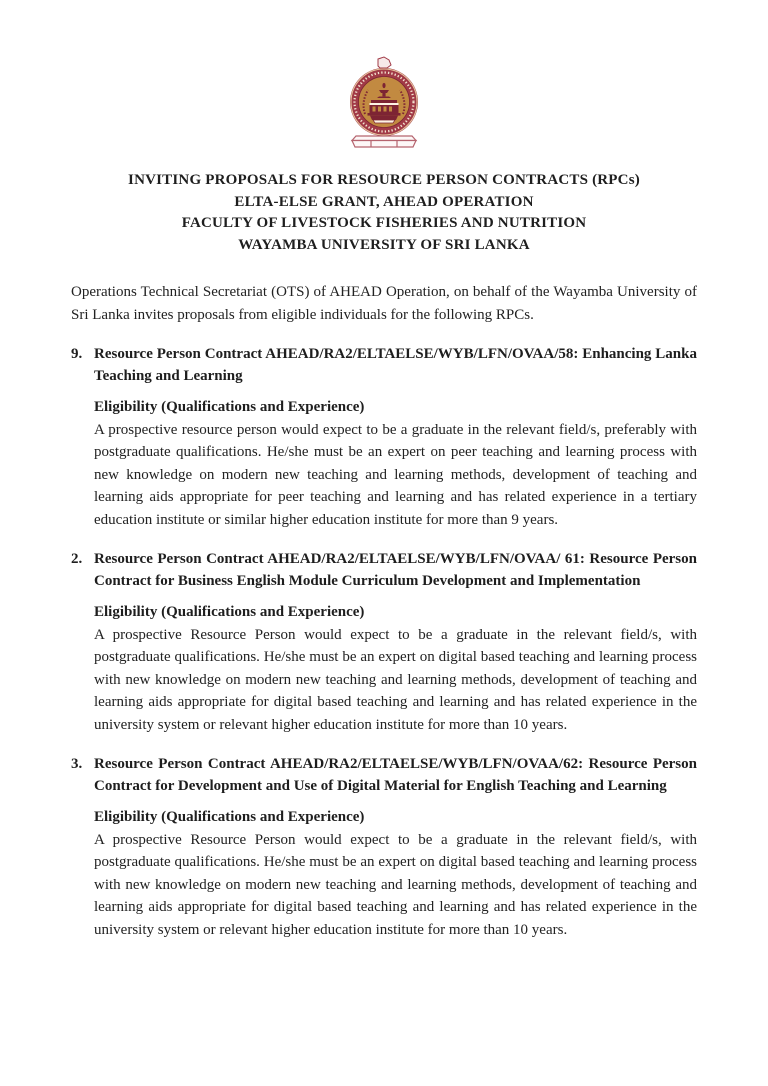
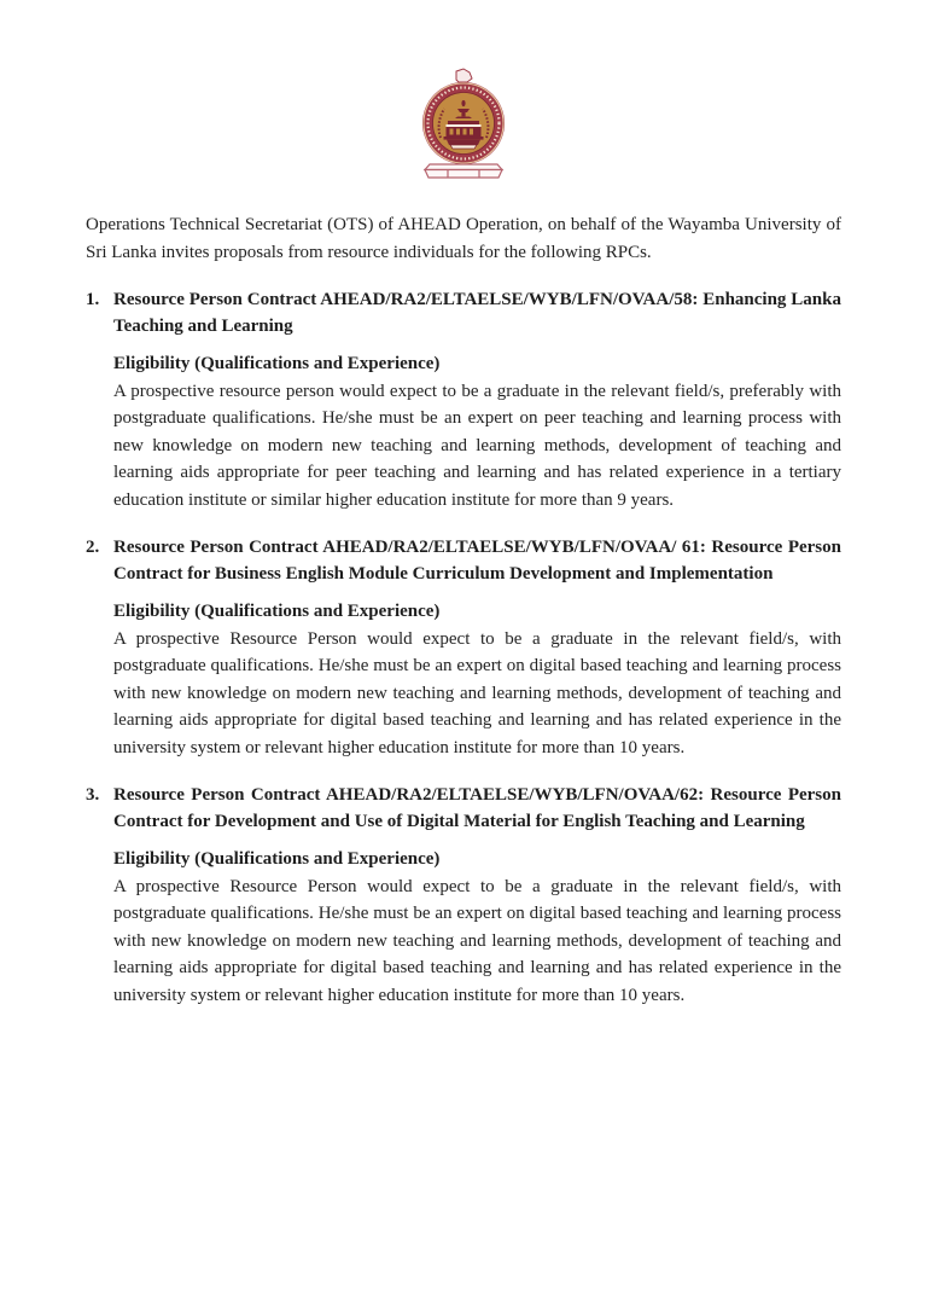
- INVITING PROPOSALS FOR RESOURCE PERSON CONTRACTS (RPCs)
- ELTA-ELSE GRANT, AHEAD OPERATION
- FACULTY OF LIVESTOCK FISHERIES AND NUTRITION
- WAYAMBA UNIVERSITY OF SRI LANKA
- Operations Technical Secretariat (OTS) of AHEAD Operation, on behalf of the Wayamba University of Sri Lanka invites proposals from eligible individuals for the following RPCs.
+ Operations Technical Secretariat (OTS) of AHEAD Operation, on behalf of the Wayamba University of Sri Lanka invites proposals from resource individuals for the following RPCs.
- 9.
+ 1.
  Resource Person Contract AHEAD/RA2/ELTAELSE/WYB/LFN/OVAA/58: Enhancing Lanka Teaching and Learning
  Eligibility (Qualifications and Experience)
  A prospective resource person would expect to be a graduate in the relevant field/s, preferably with postgraduate qualifications. He/she must be an expert on peer teaching and learning process with new knowledge on modern new teaching and learning methods, development of teaching and learning aids appropriate for peer teaching and learning and has related experience in a tertiary education institute or similar higher education institute for more than 9 years.
  2.
  Resource Person Contract AHEAD/RA2/ELTAELSE/WYB/LFN/OVAA/ 61: Resource Person Contract for Business English Module Curriculum Development and Implementation
  Eligibility (Qualifications and Experience)
  A prospective Resource Person would expect to be a graduate in the relevant field/s, with postgraduate qualifications. He/she must be an expert on digital based teaching and learning process with new knowledge on modern new teaching and learning methods, development of teaching and learning aids appropriate for digital based teaching and learning and has related experience in the university system or relevant higher education institute for more than 10 years.
  3.
  Resource Person Contract AHEAD/RA2/ELTAELSE/WYB/LFN/OVAA/62: Resource Person Contract for Development and Use of Digital Material for English Teaching and Learning
  Eligibility (Qualifications and Experience)
  A prospective Resource Person would expect to be a graduate in the relevant field/s, with postgraduate qualifications. He/she must be an expert on digital based teaching and learning process with new knowledge on modern new teaching and learning methods, development of teaching and learning aids appropriate for digital based teaching and learning and has related experience in the university system or relevant higher education institute for more than 10 years.
